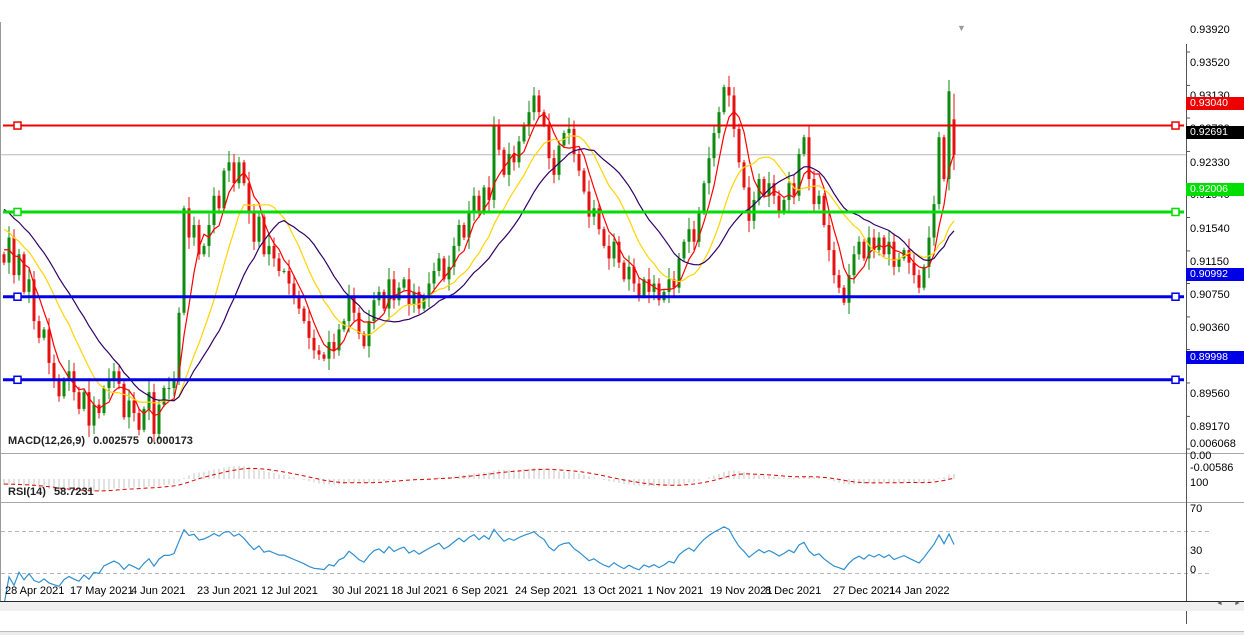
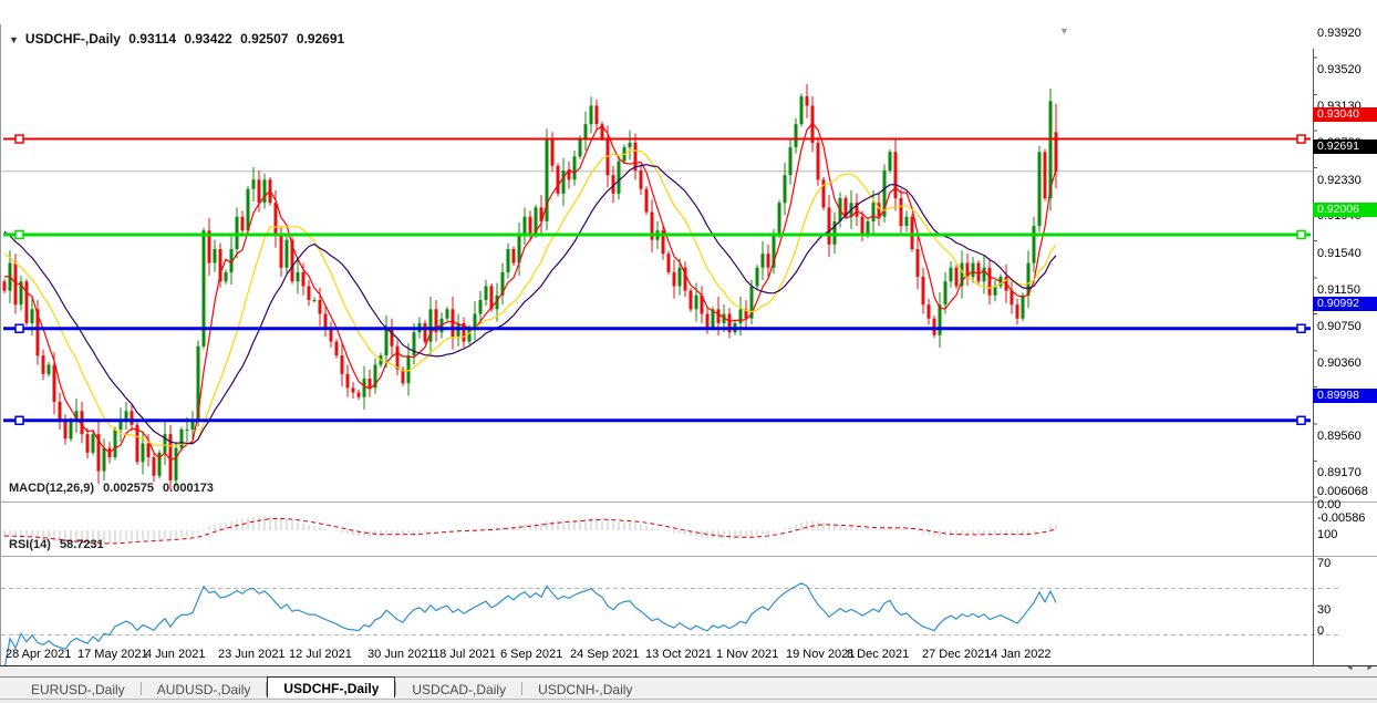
+ ▼ USDCHF-,Daily 0.93114 0.93422 0.92507 0.92691
  MACD(12,26,9) 0.002575 0.000173
  RSI(14) 58.7231
  ▼
  0.93920
  0.93520
  0.93130
  0.92330
  0.91540
  0.91150
  0.90750
  0.90360
  0.89560
  0.89170
  0.006068
  0.00
  -0.00586
  100
  70
  30
  0
  28 Apr 2021
  17 May 2021
  4 Jun 2021
  23 Jun 2021
  12 Jul 2021
- 30 Jul 2021
+ 30 Jun 2021
  18 Jul 2021
  6 Sep 2021
  24 Sep 2021
  13 Oct 2021
  1 Nov 2021
  19 Nov 2021
  8 Dec 2021
  27 Dec 2021
  14 Jan 2022
  0.93040
  0.92006
  0.90992
  0.89998
  0.92691
+ EURUSD-,Daily
+ AUDUSD-,Daily
+ USDCHF-,Daily
+ USDCAD-,Daily
+ USDCNH-,Daily
